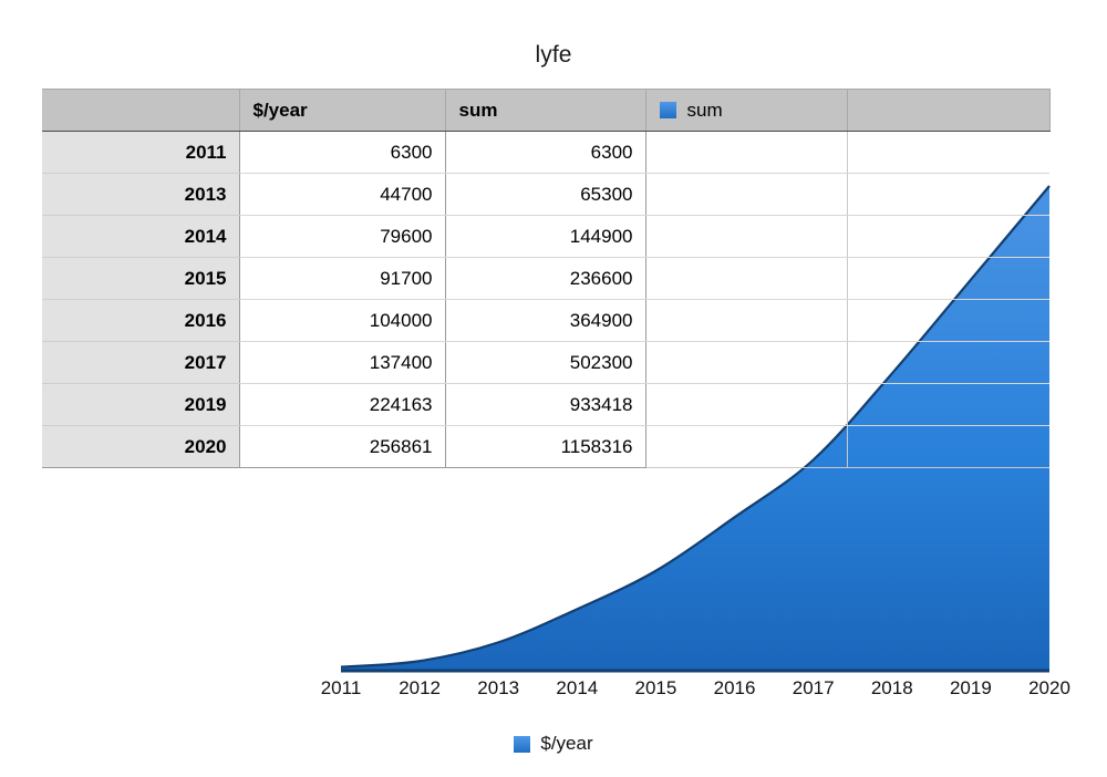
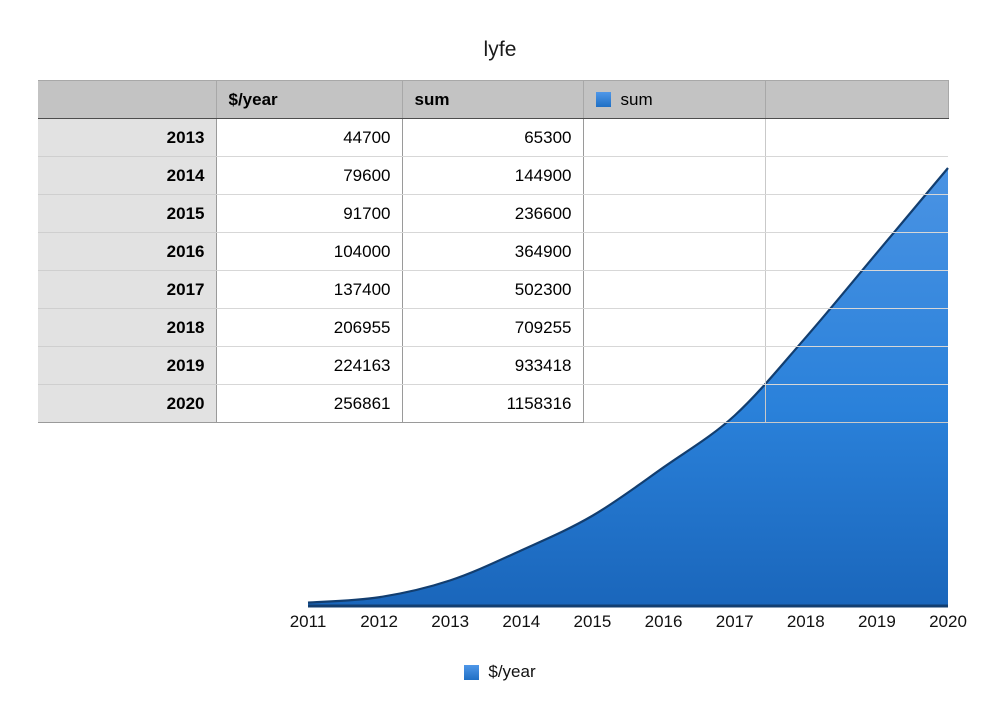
  lyfe
  	$/year	sum	sum
- 2011	6300	6300
  2013	44700	65300
  2014	79600	144900
  2015	91700	236600
  2016	104000	364900
  2017	137400	502300
+ 2018	206955	709255
  2019	224163	933418
  2020	256861	1158316
  2011
  2012
  2013
  2014
  2015
  2016
  2017
  2018
  2019
  2020
  $/year
